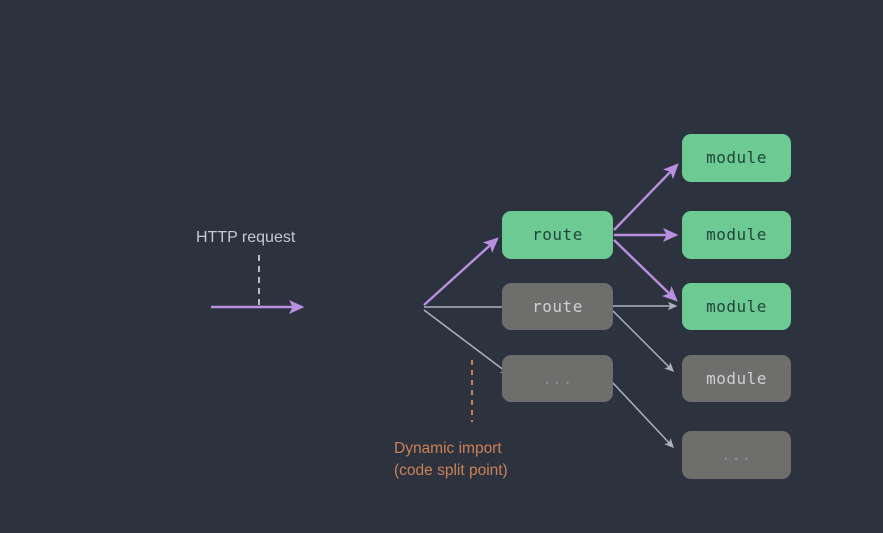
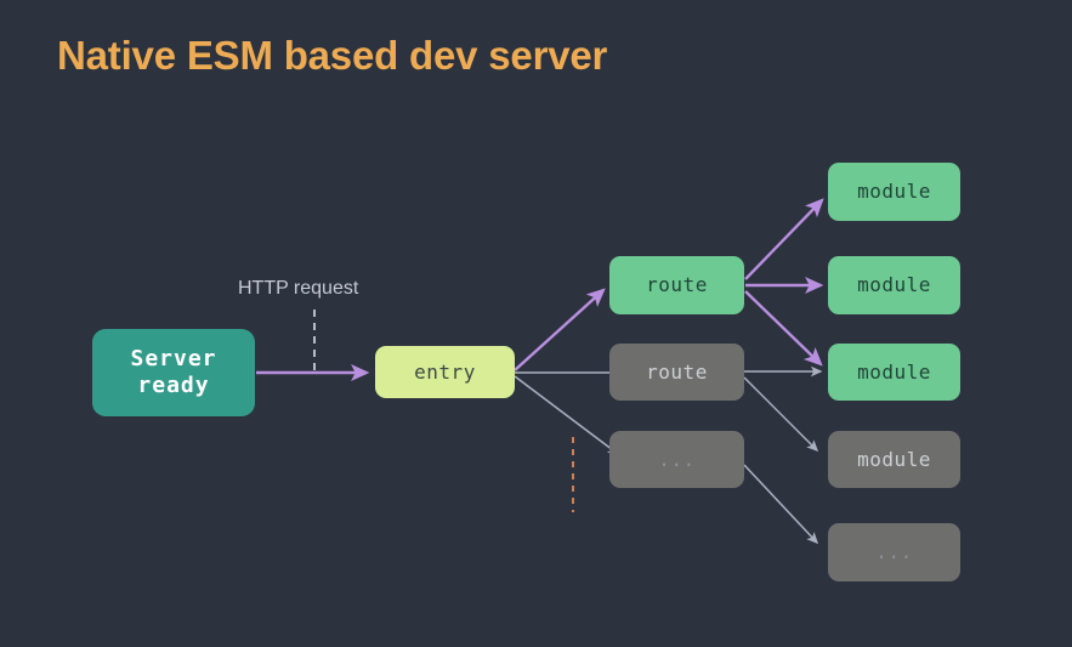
+ Native ESM based dev server
+ Server
+ ready
+ entry
  route
  route
  ...
  module
  module
  module
  module
  ...
  HTTP request
- Dynamic import
- (code split point)
